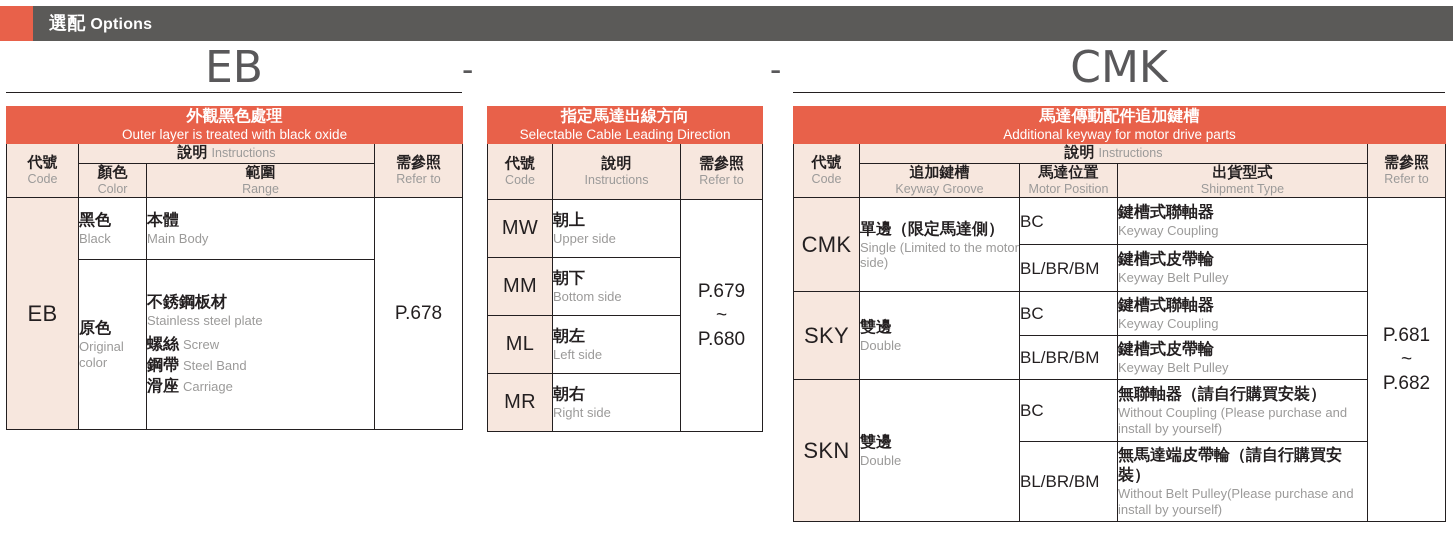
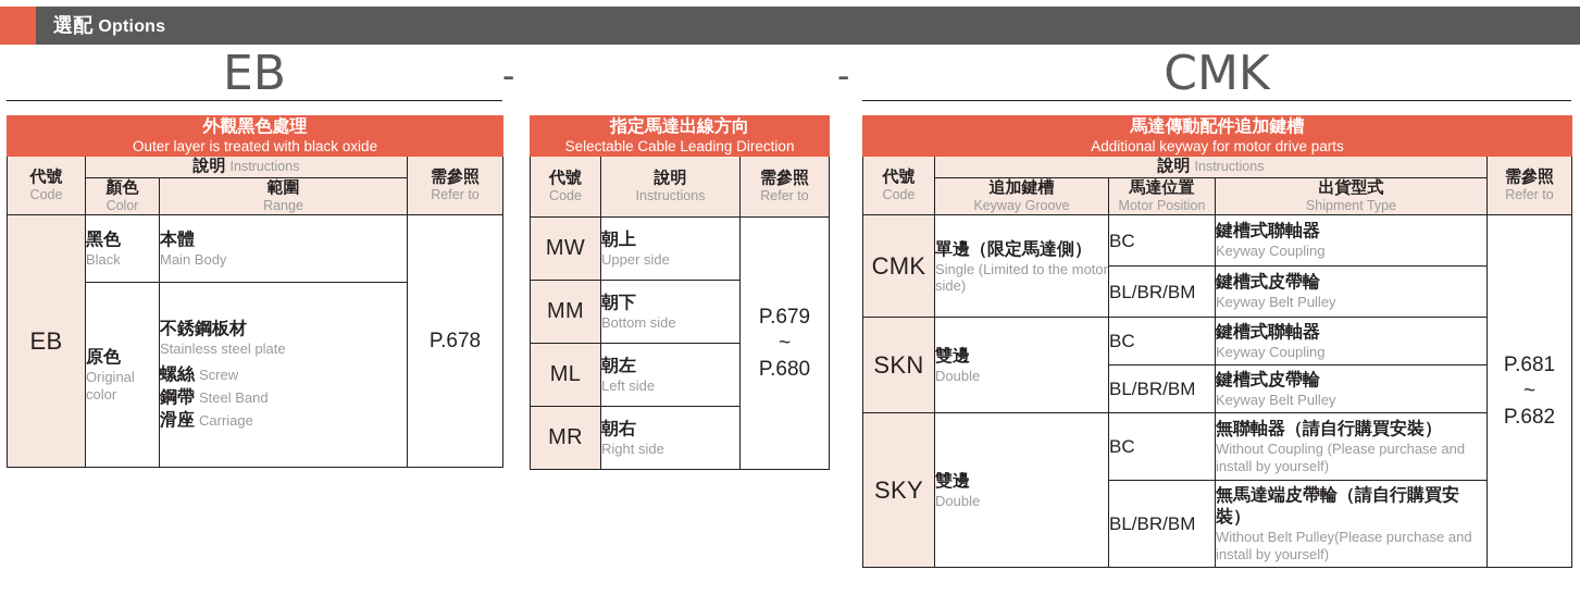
  選配 Options
  EB
  -
  -
  CMK
  外觀黑色處理 Outer layer is treated with black oxide
  代號 Code	說明 Instructions	需參照 Refer to
  顏色 Color	範圍 Range
  EB	黑色 Black	本體 Main Body	P.678
  原色 Original color	不銹鋼板材 Stainless steel plate 螺絲 Screw 鋼帶 Steel Band 滑座 Carriage
  指定馬達出線方向 Selectable Cable Leading Direction
  代號 Code	說明 Instructions	需參照 Refer to
  MW	朝上 Upper side	P.679 ~ P.680
  MM	朝下 Bottom side
  ML	朝左 Left side
  MR	朝右 Right side
  馬達傳動配件追加鍵槽 Additional keyway for motor drive parts
  代號 Code	說明 Instructions	需參照 Refer to
  追加鍵槽 Keyway Groove	馬達位置 Motor Position	出貨型式 Shipment Type
  CMK	單邊（限定馬達側） Single (Limited to the motor side)	BC	鍵槽式聯軸器 Keyway Coupling	P.681 ~ P.682
  BL/BR/BM	鍵槽式皮帶輪 Keyway Belt Pulley
- SKY	雙邊 Double	BC	鍵槽式聯軸器 Keyway Coupling
+ SKN	雙邊 Double	BC	鍵槽式聯軸器 Keyway Coupling
  BL/BR/BM	鍵槽式皮帶輪 Keyway Belt Pulley
- SKN	雙邊 Double	BC	無聯軸器（請自行購買安裝） Without Coupling (Please purchase and install by yourself)
+ SKY	雙邊 Double	BC	無聯軸器（請自行購買安裝） Without Coupling (Please purchase and install by yourself)
  BL/BR/BM	無馬達端皮帶輪（請自行購買安裝） Without Belt Pulley(Please purchase and install by yourself)
